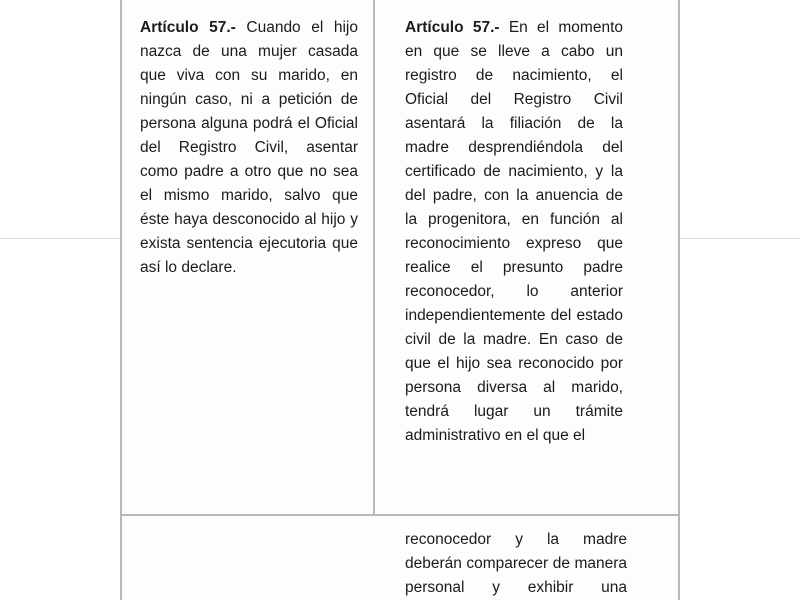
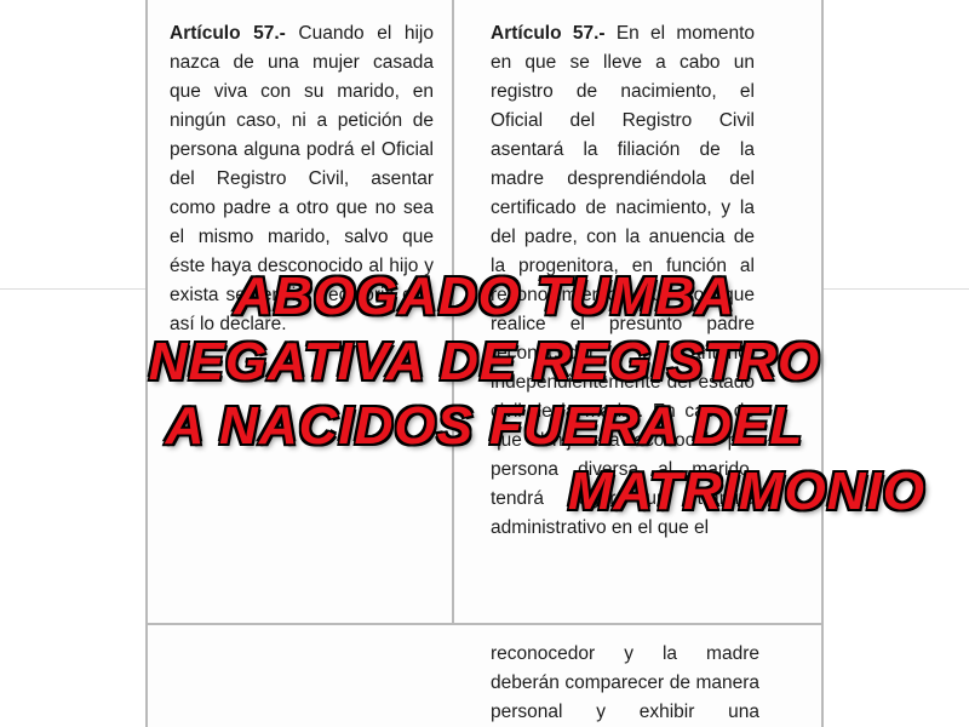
  Artículo 57.- Cuando el hijo nazca de una mujer casada que viva con su marido, en ningún caso, ni a petición de persona alguna podrá el Oficial del Registro Civil, asentar como padre a otro que no sea el mismo marido, salvo que éste haya desconocido al hijo y exista sentencia ejecutoria que así lo declare.
  Artículo 57.- En el momento en que se lleve a cabo un registro de nacimiento, el Oficial del Registro Civil asentará la filiación de la madre desprendiéndola del certificado de nacimiento, y la del padre, con la anuencia de la progenitora, en función al reconocimiento expreso que realice el presunto padre reconocedor, lo anterior independientemente del estado civil de la madre. En caso de que el hijo sea reconocido por persona diversa al marido, tendrá lugar un trámite administrativo en el que el
  reconocedor y la madre deberán comparecer de manera personal y exhibir una
+ ABOGADO TUMBA
+ NEGATIVA DE REGISTRO
+ A NACIDOS FUERA DEL
+ MATRIMONIO
